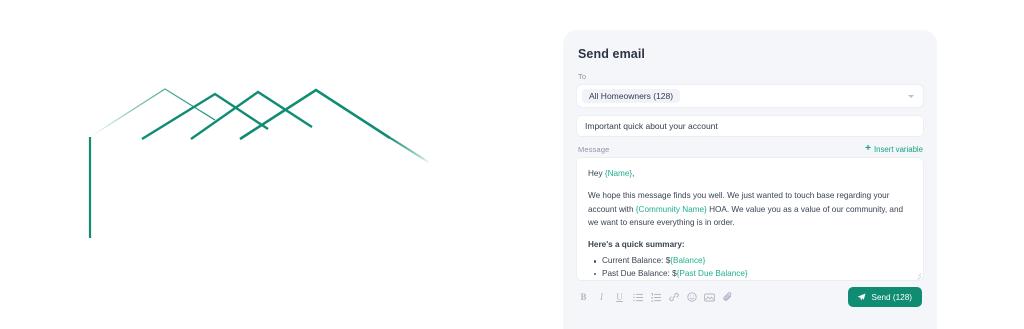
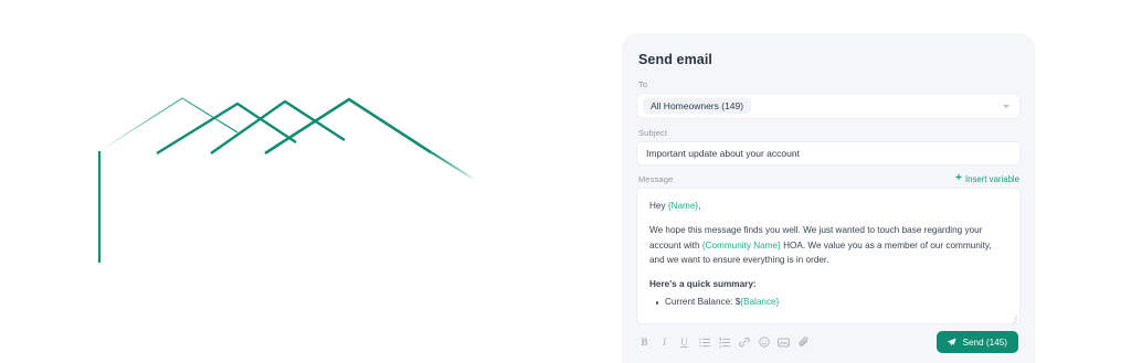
  Send email
  To
- All Homeowners (128)
+ All Homeowners (149)
+ Subject
- Important quick about your account
+ Important update about your account
  Message
  +
  Insert variable
  Hey {Name},
- We hope this message finds you well. We just wanted to touch base regarding your account with {Community Name} HOA. We value you as a value of our community, and we want to ensure everything is in order.
+ We hope this message finds you well. We just wanted to touch base regarding your account with {Community Name} HOA. We value you as a member of our community, and we want to ensure everything is in order.
  Here's a quick summary:
  Current Balance: ${Balance}
- Past Due Balance: ${Past Due Balance}
  B
  I
  U
- Send (128)
+ Send (145)
